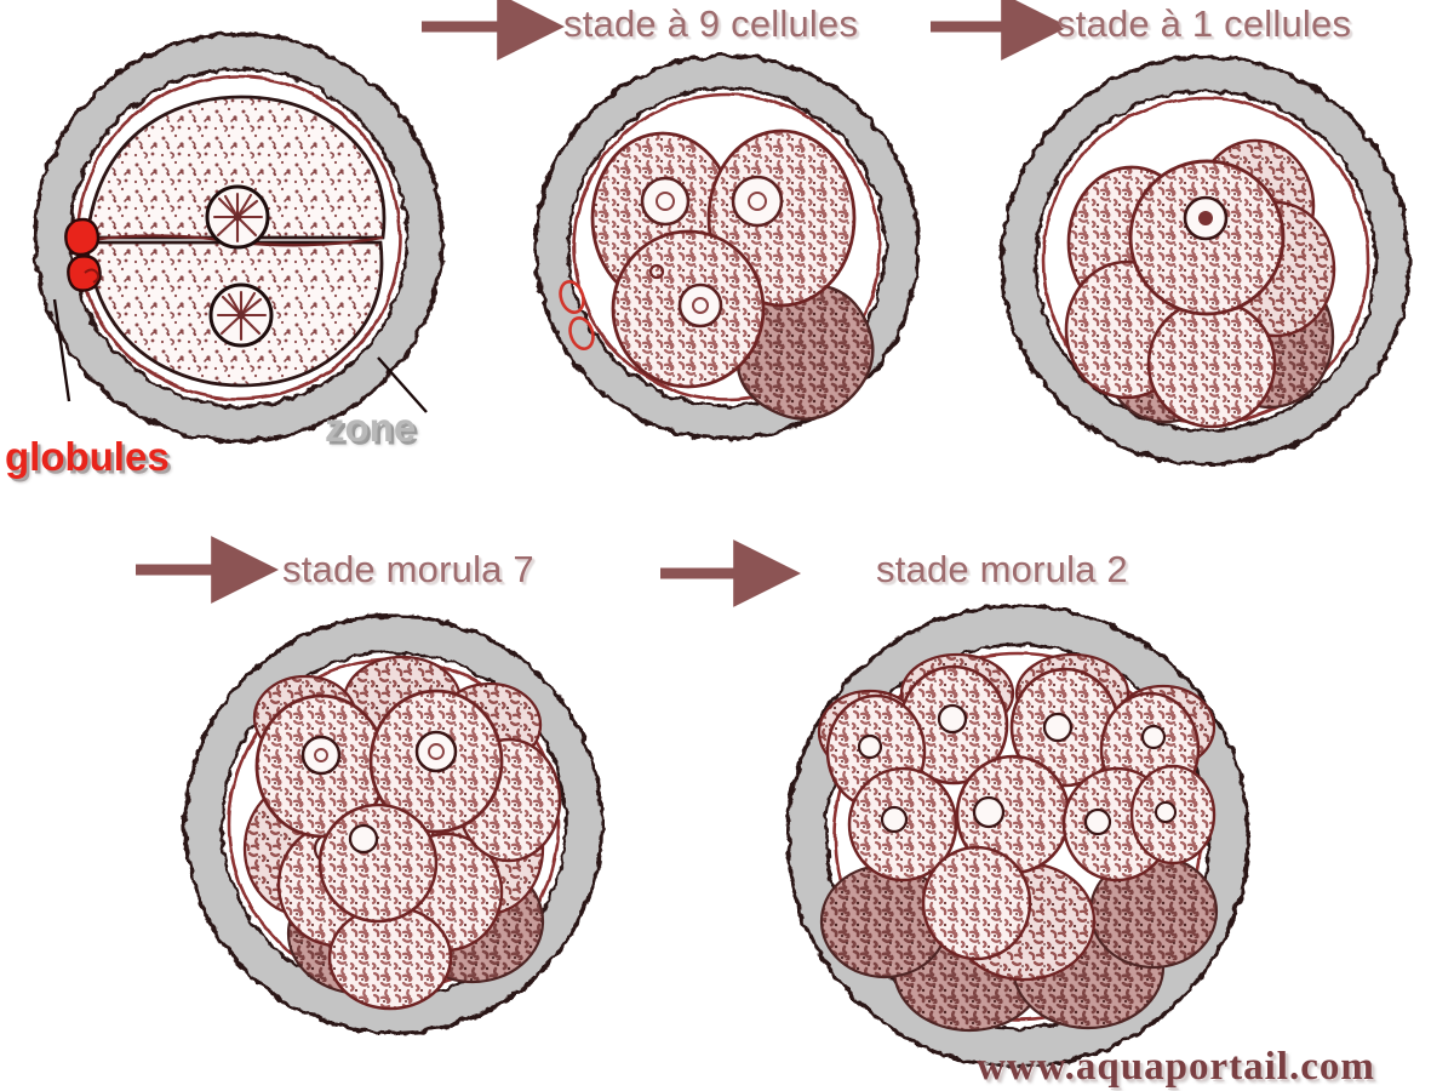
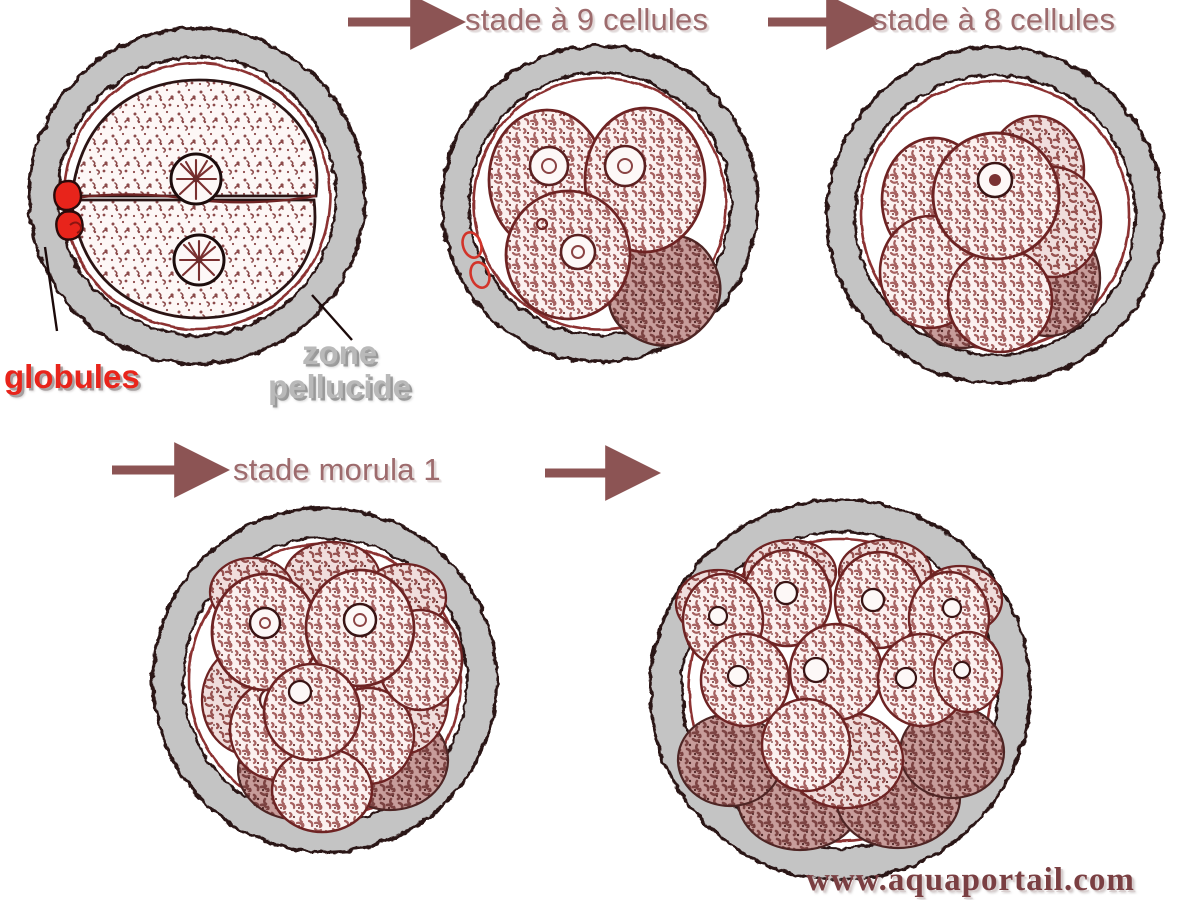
  stade à 9 cellules
- stade à 1 cellules
+ stade à 8 cellules
- stade morula 7
+ stade morula 1
- stade morula 2
  globules
  zone
+ pellucide
  www.aquaportail.com
